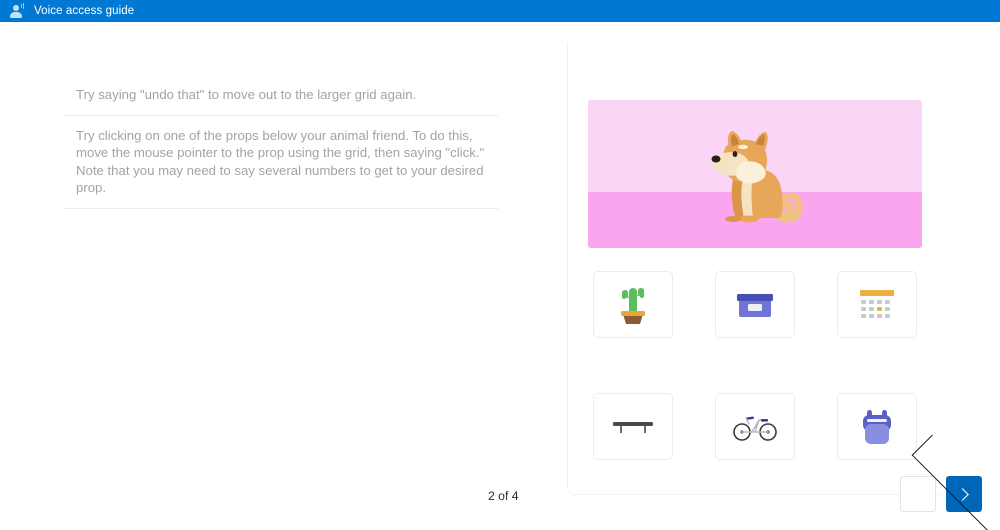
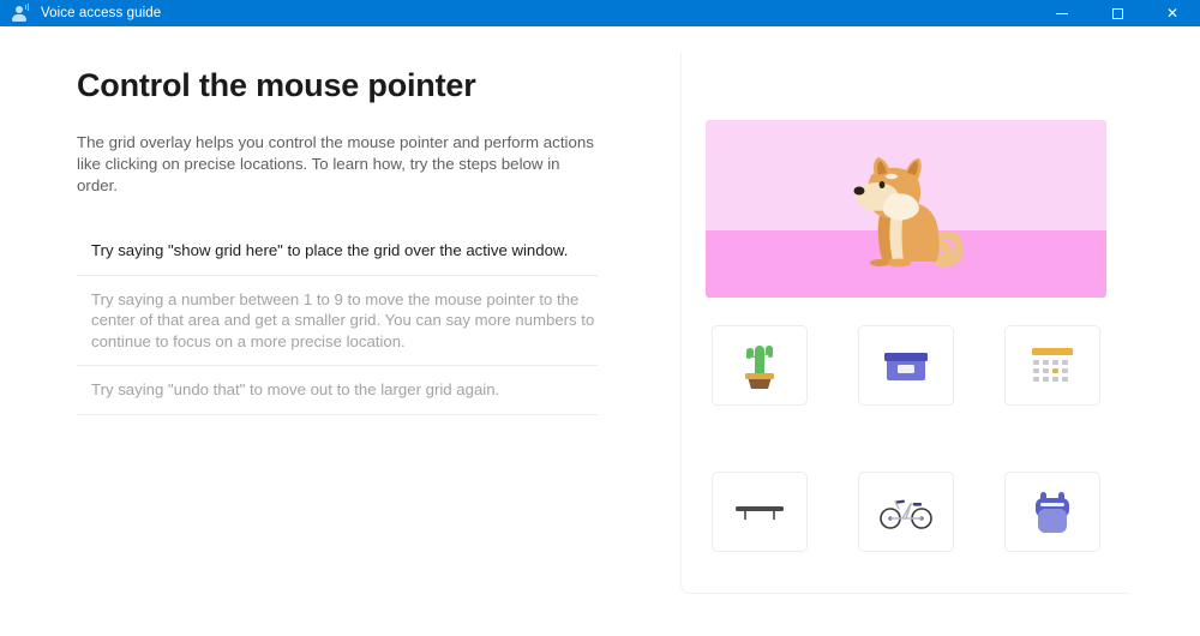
  Voice access guide
+ ✕
+ Control the mouse pointer
+ The grid overlay helps you control the mouse pointer and perform actions like clicking on precise locations. To learn how, try the steps below in order.
+ Try saying "show grid here" to place the grid over the active window.
+ Try saying a number between 1 to 9 to move the mouse pointer to the center of that area and get a smaller grid. You can say more numbers to continue to focus on a more precise location.
  Try saying "undo that" to move out to the larger grid again.
- Try clicking on one of the props below your animal friend. To do this, move the mouse pointer to the prop using the grid, then saying "click." Note that you may need to say several numbers to get to your desired prop.
- 2 of 4
